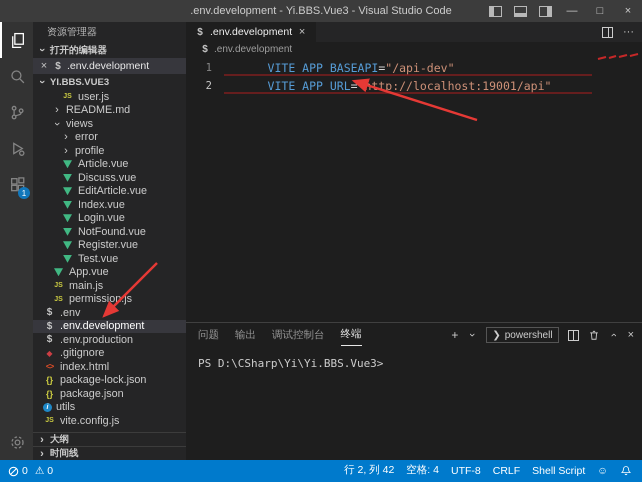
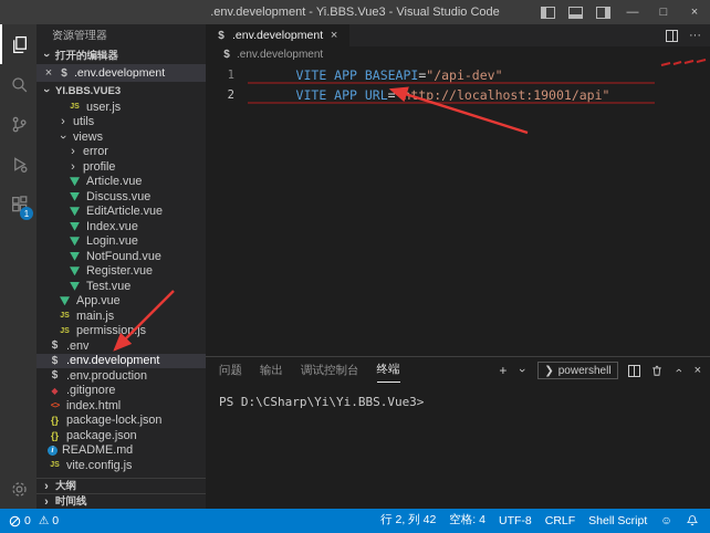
  .env.development - Yi.BBS.Vue3 - Visual Studio Code
  —
  □
  ×
  1
  资源管理器
  打开的编辑器
  ×
  $
  .env.development
  YI.BBS.VUE3
  user.js
  ›
- README.md
+ utils
  views
  ›
  error
  ›
  profile
  Article.vue
  Discuss.vue
  EditArticle.vue
  Index.vue
  Login.vue
  NotFound.vue
  Register.vue
  Test.vue
  App.vue
  main.js
  permission.js
  $
  .env
  $
  .env.development
  $
  .env.production
  ◆
  .gitignore
  <>
  index.html
  {}
  package-lock.json
  {}
  package.json
- utils
+ README.md
  vite.config.js
  ›
  大纲
  ›
  时间线
  $
  .env.development
  ×
  ···
  $
  .env.development
  1
  VITE_APP_BASEAPI="/api-dev"
  2
  VITE_APP_URL="ttp://localhost:19001/api"
  问题
  输出
  调试控制台
  终端
  +
  ❯
  powershell
  ×
  PS D:\CSharp\Yi\Yi.BBS.Vue3>
  0
  ⚠
  0
  行 2, 列 42
  空格: 4
  UTF-8
  CRLF
  Shell Script
  ☺
